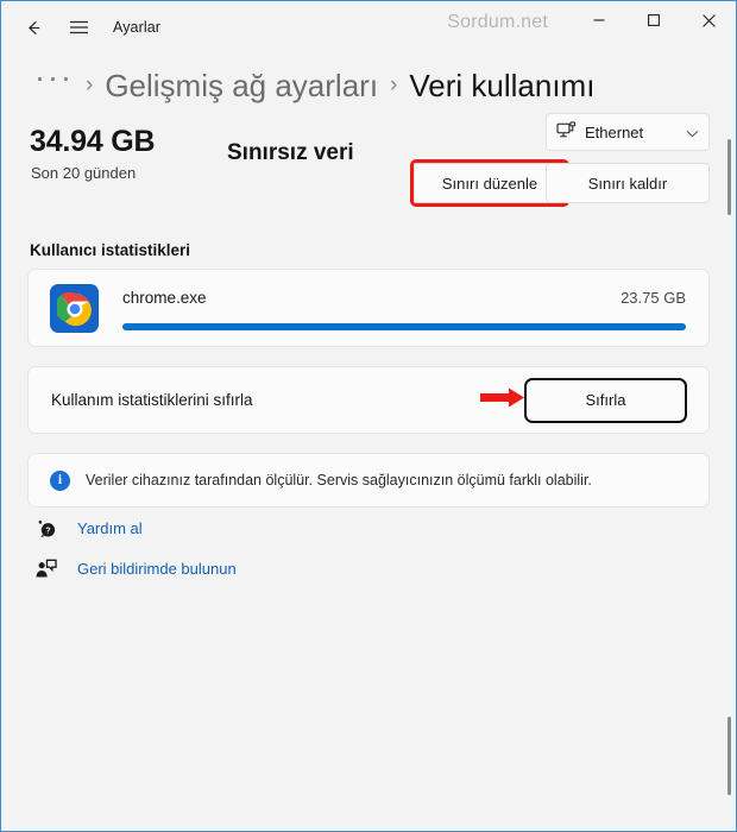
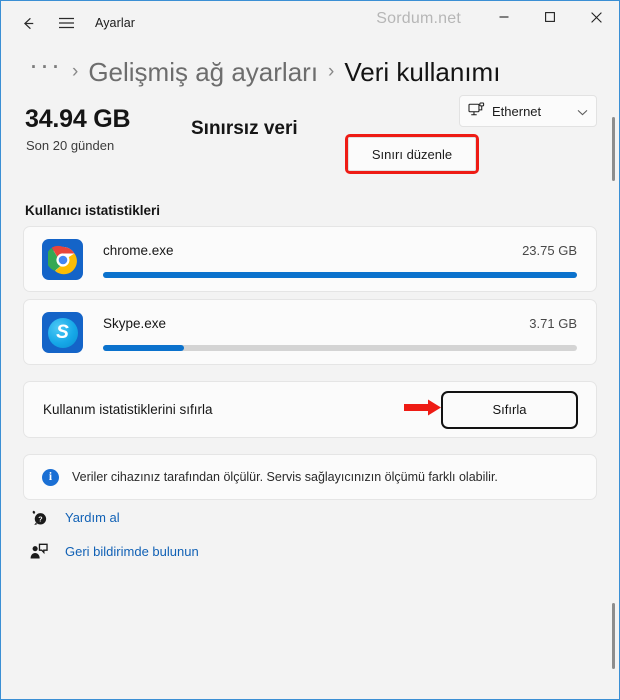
  Ayarlar
  Sordum.net
  ···
  ›
  Gelişmiş ağ ayarları
  ›
  Veri kullanımı
  34.94 GB
  Son 20 günden
  Sınırsız veri
  Ethernet
  Sınırı düzenle
- Sınırı kaldır
  Kullanıcı istatistikleri
  chrome.exe
  23.75 GB
+ S
+ Skype.exe
+ 3.71 GB
  Kullanım istatistiklerini sıfırla
  Sıfırla
  i
  Veriler cihazınız tarafından ölçülür. Servis sağlayıcınızın ölçümü farklı olabilir.
  ?
  Yardım al
  Geri bildirimde bulunun
